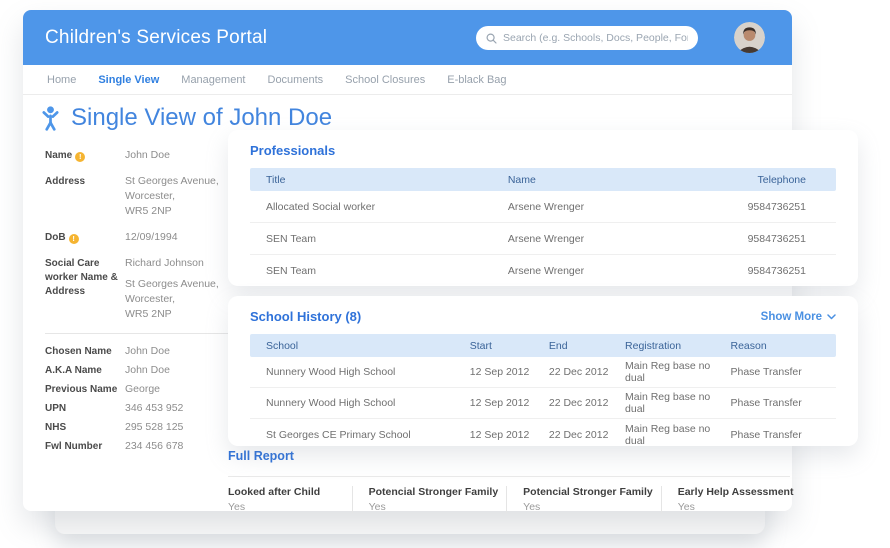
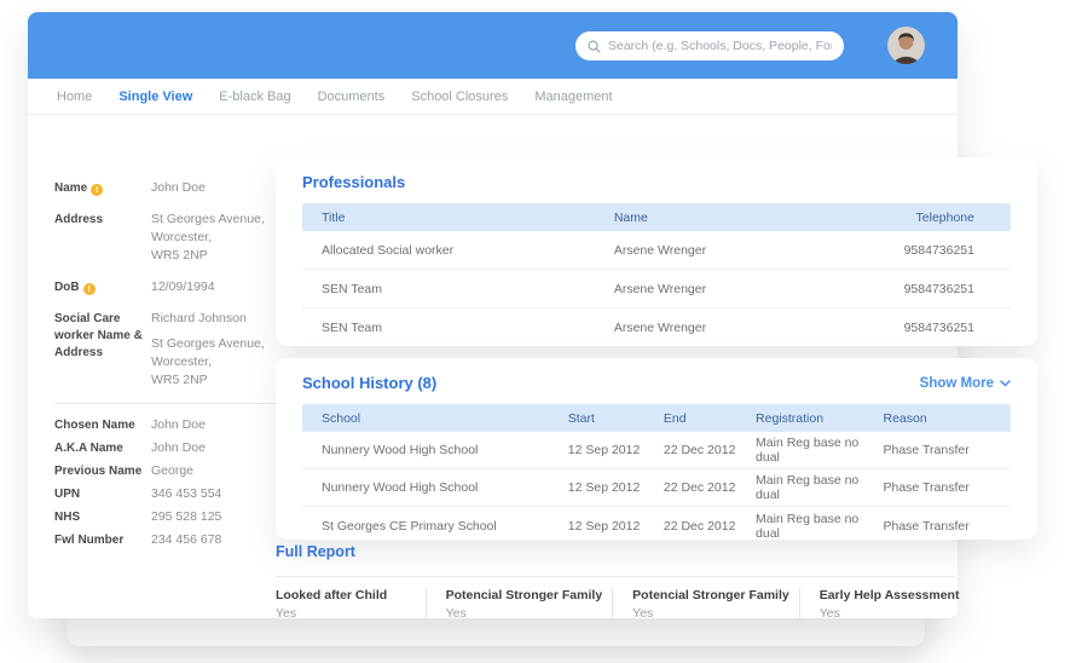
- Children's Services Portal
  Search (e.g. Schools, Docs, People, Fo
  Home
  Single View
- Management
+ E-black Bag
  Documents
  School Closures
- E-black Bag
+ Management
- Single View of John Doe
  Name !
  John Doe
  Address
  St Georges Avenue,
  Worcester,
  WR5 2NP
  DoB !
  12/09/1994
  Social Care worker Name & Address
  Richard Johnson
  St Georges Avenue,
  Worcester,
  WR5 2NP
  Chosen Name
  John Doe
  A.K.A Name
  John Doe
  Previous Name
  George
  UPN
- 346 453 952
+ 346 453 554
  NHS
  295 528 125
  Fwl Number
  234 456 678
  Full Report
  Looked after Child
  Yes
  Potencial Stronger Family
  Yes
  Potencial Stronger Family
  Yes
  Early Help Assessment
  Yes
  Professionals
  Title
  Name
  Telephone
  Allocated Social worker
  Arsene Wrenger
  9584736251
  SEN Team
  Arsene Wrenger
  9584736251
  SEN Team
  Arsene Wrenger
  9584736251
  School History (8)
  Show More
  School
  Start
  End
  Registration
  Reason
  Nunnery Wood High School
  12 Sep 2012
  22 Dec 2012
  Main Reg base no dual
  Phase Transfer
  Nunnery Wood High School
  12 Sep 2012
  22 Dec 2012
  Main Reg base no dual
  Phase Transfer
  St Georges CE Primary School
  12 Sep 2012
  22 Dec 2012
  Main Reg base no dual
  Phase Transfer
